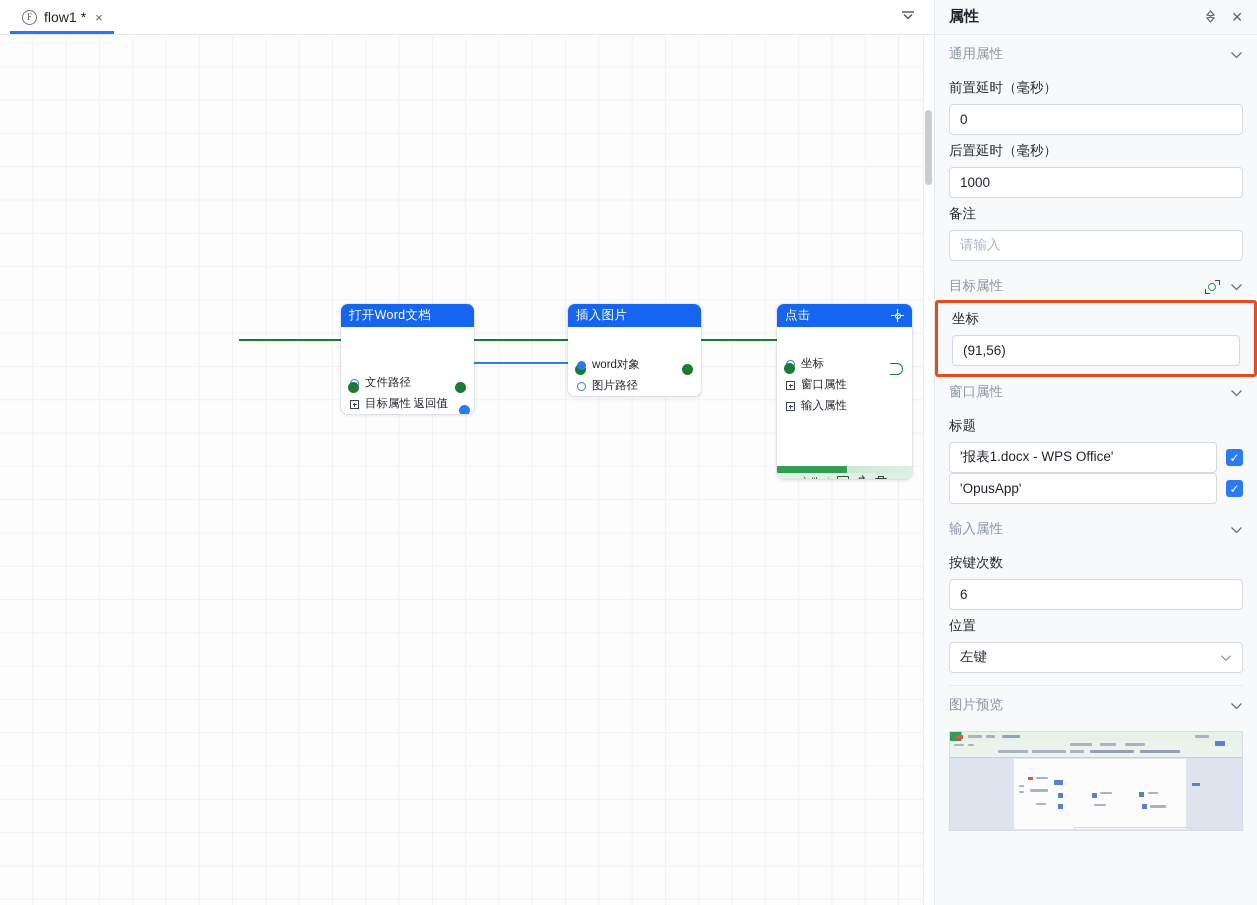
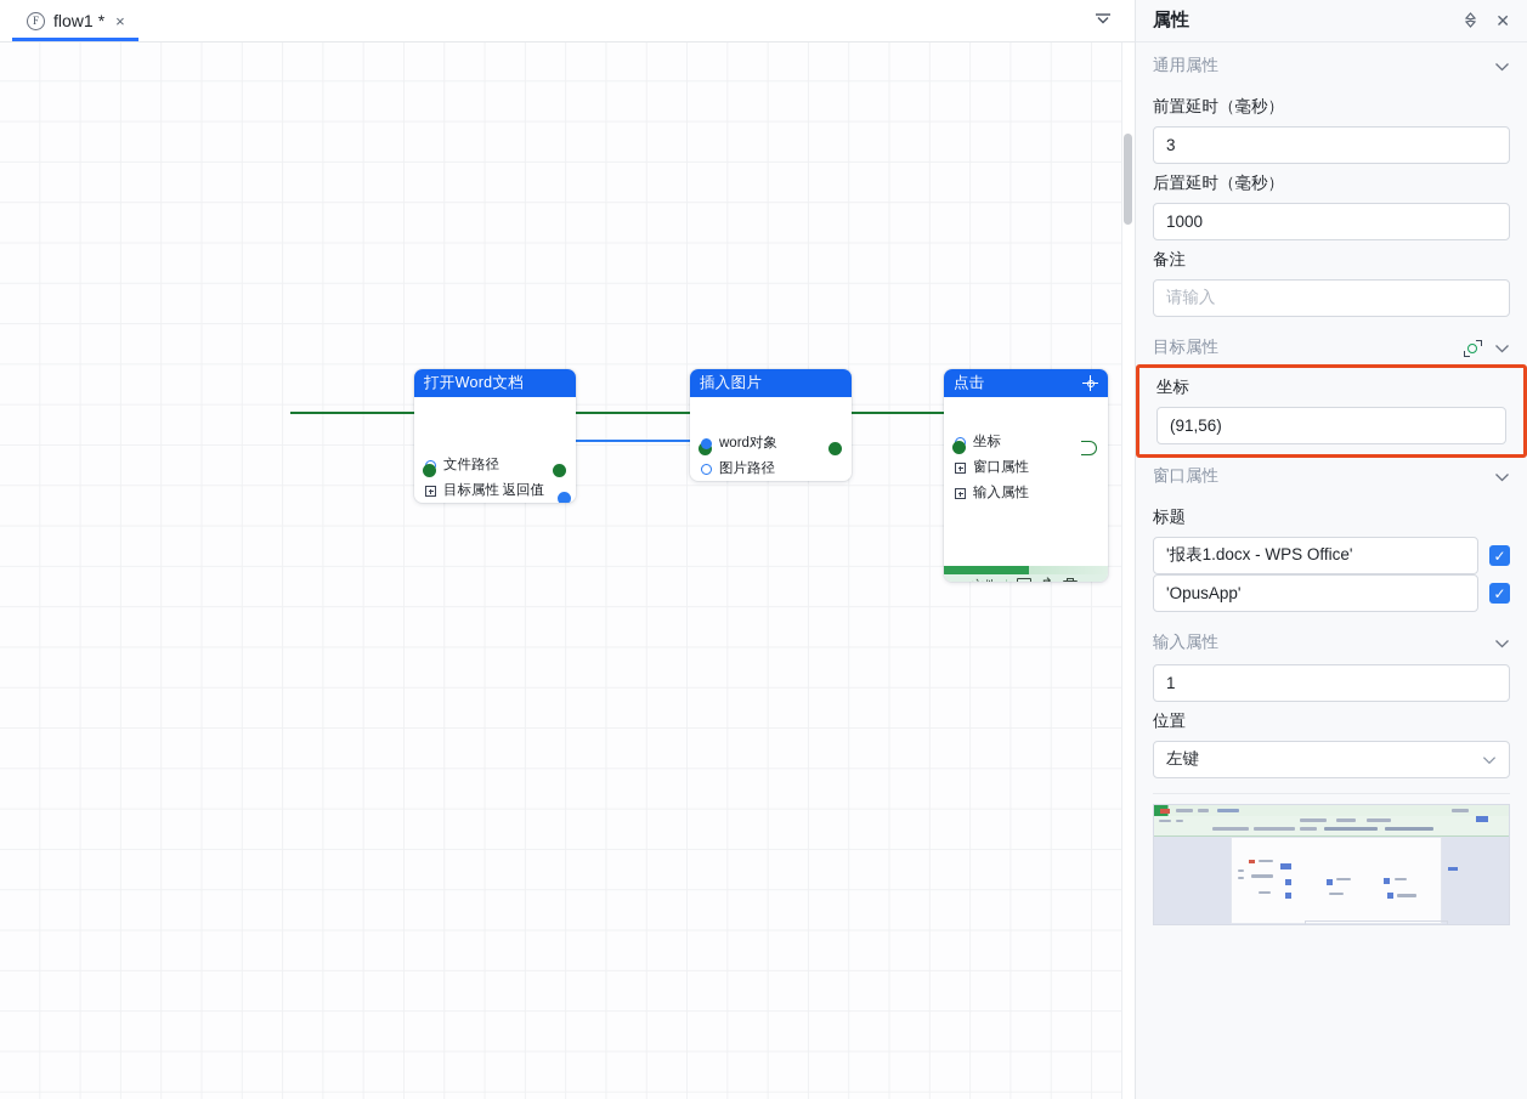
  F
  flow1
  *
  ×
  打开Word文档
  返回值
  文件路径
  目标属性
  插入图片
  word对象
  图片路径
  点击
  坐标
  窗口属性
  输入属性
  属性
  ✕
  通用属性
  前置延时（毫秒）
- 0
+ 3
  后置延时（毫秒）
  1000
  备注
  请输入
  目标属性
  坐标
  (91,56)
  窗口属性
  标题
  '报表1.docx - WPS Office'
  ✓
  'OpusApp'
  ✓
  输入属性
- 按键次数
- 6
+ 1
  位置
  左键
- 图片预览
